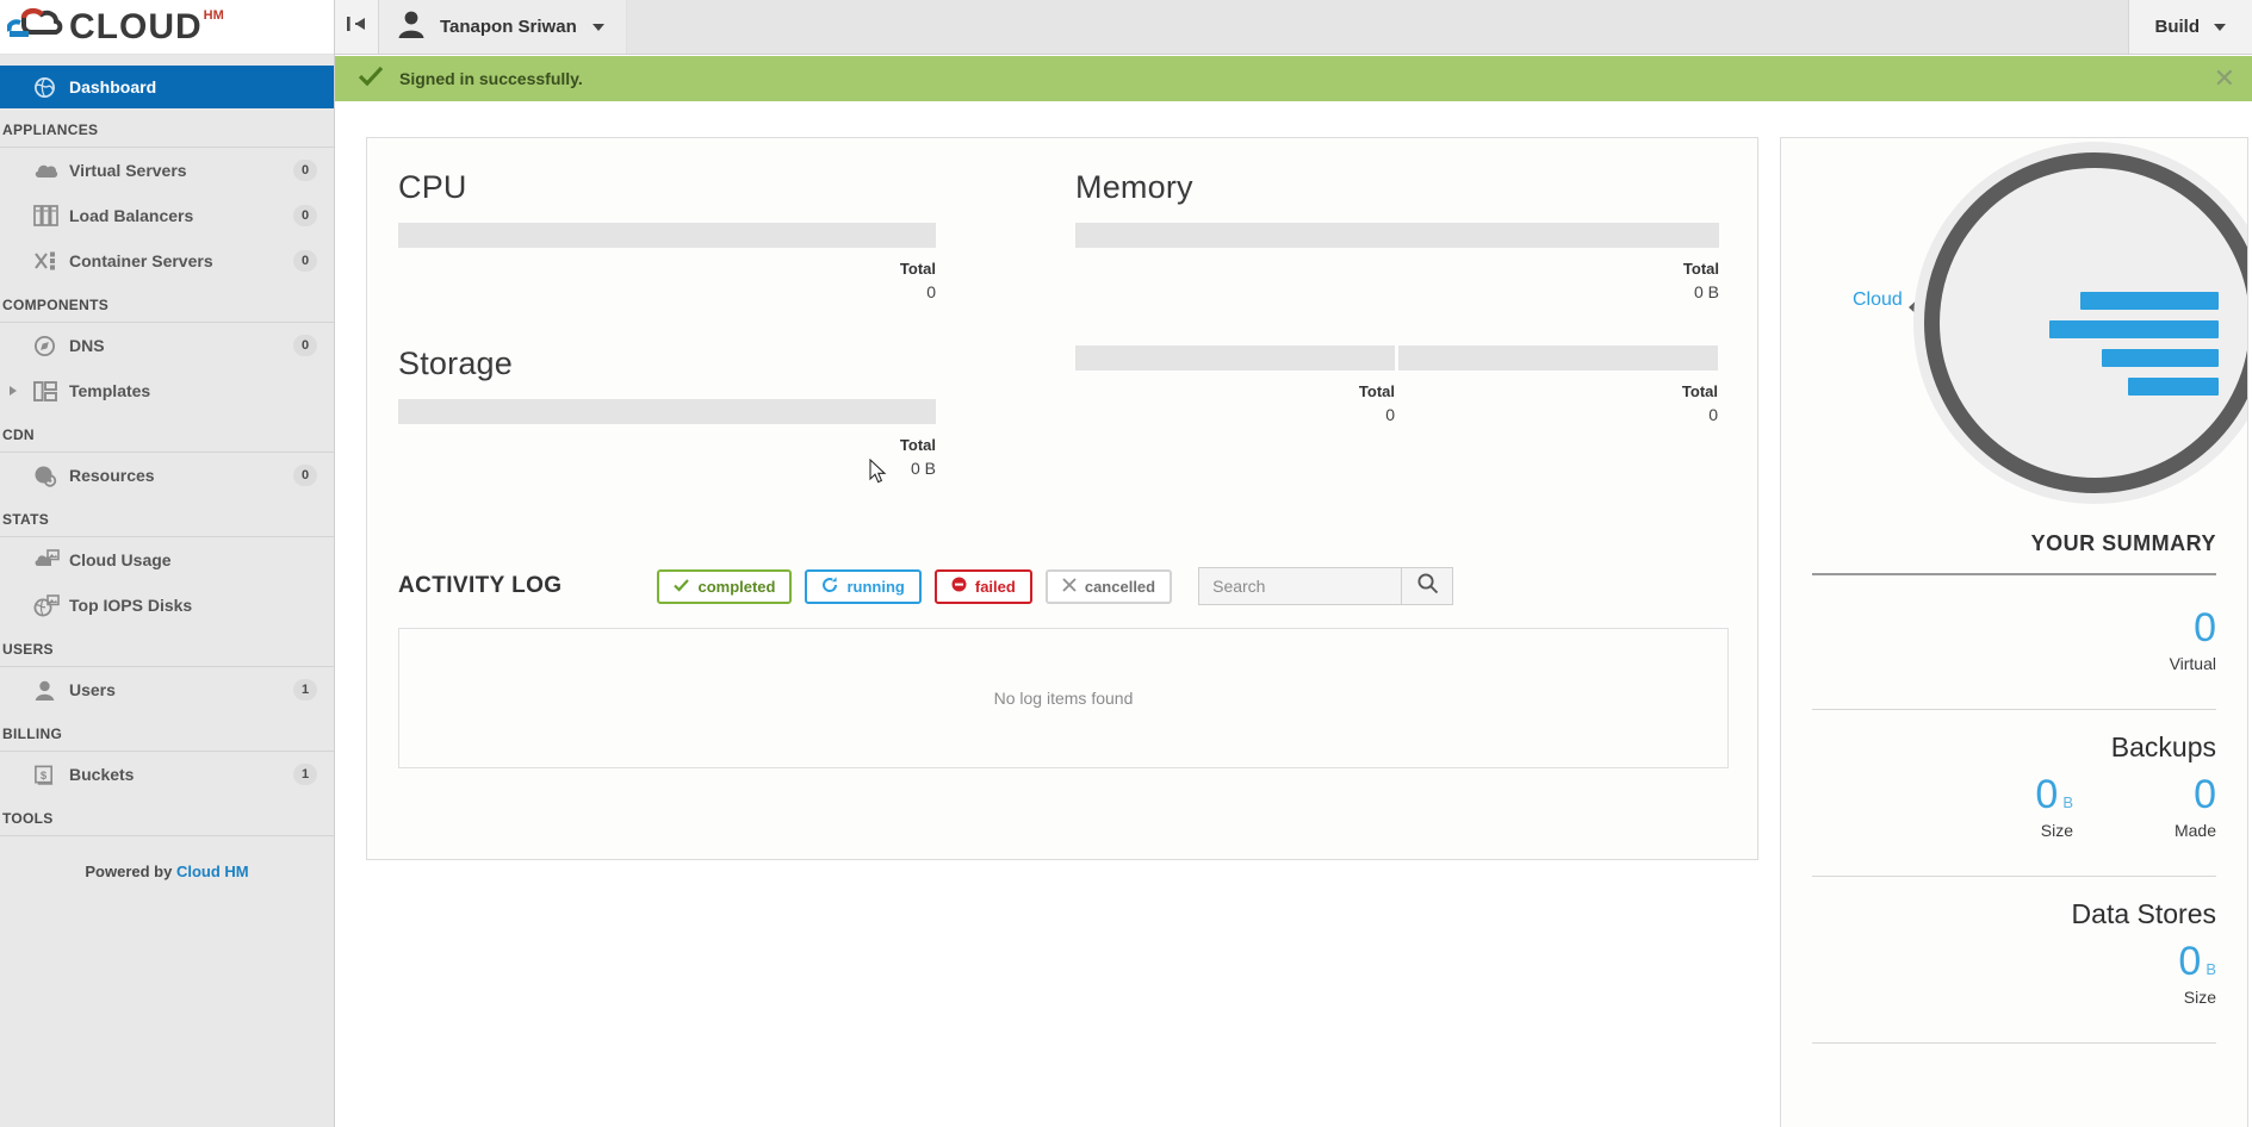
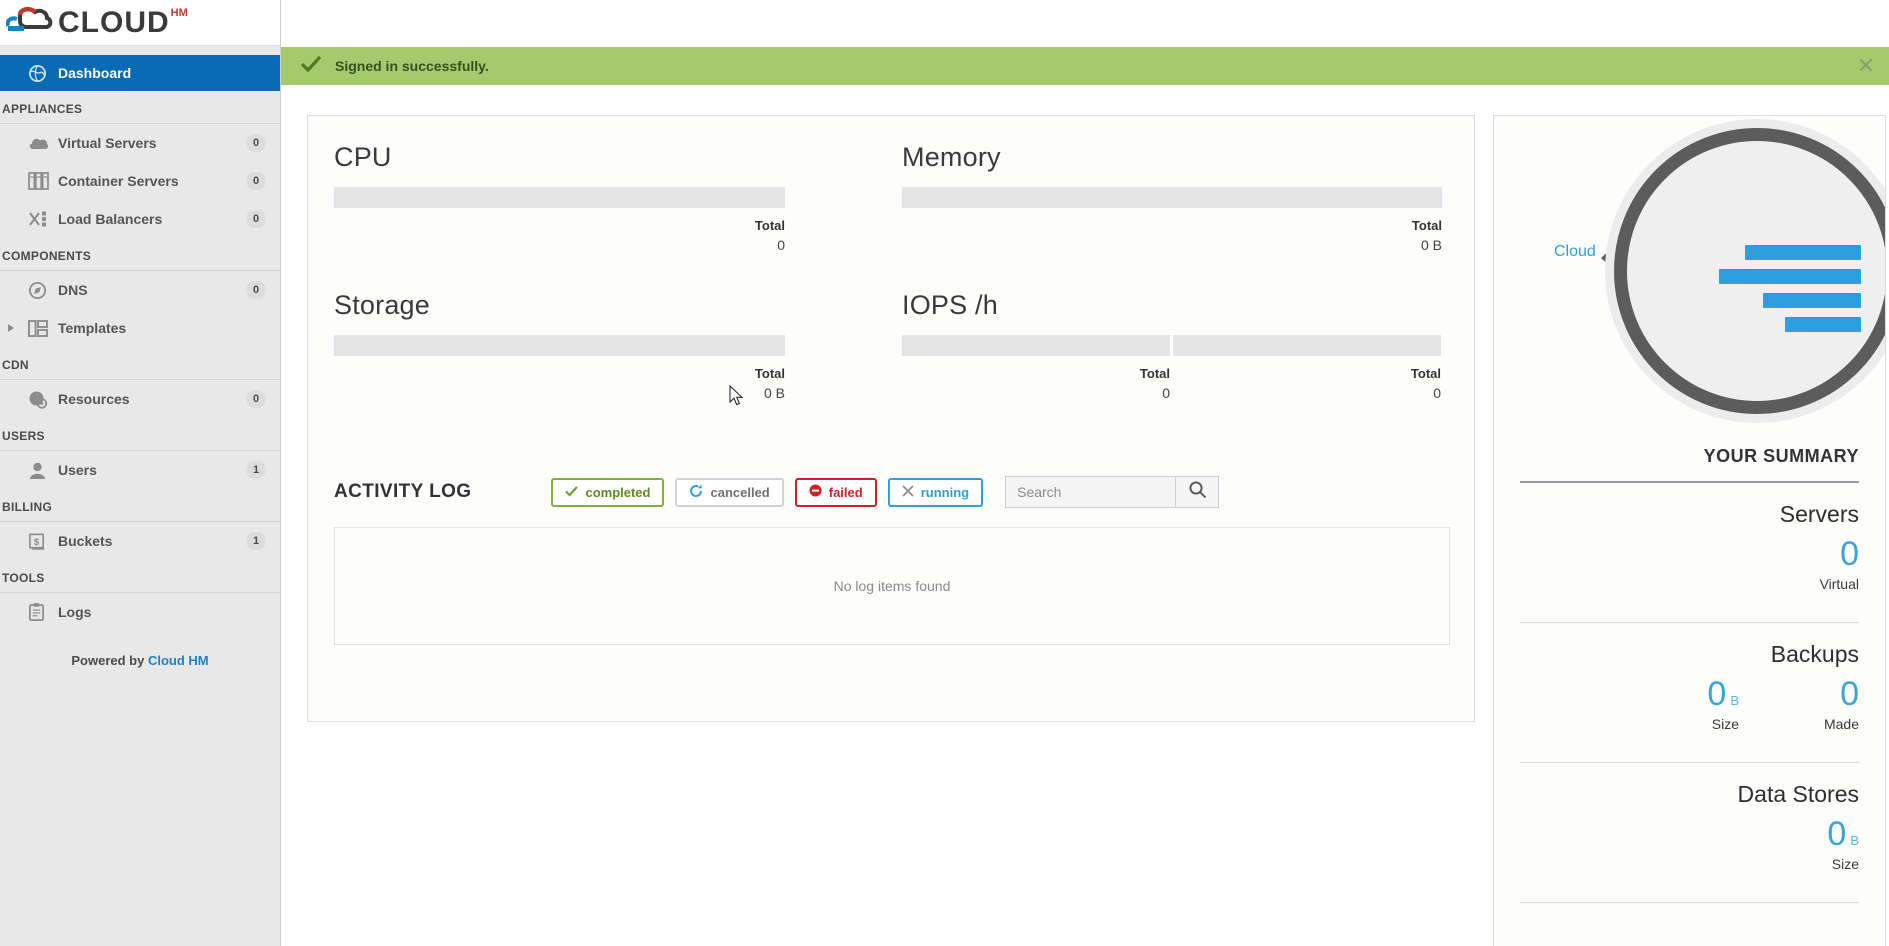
  CLOUD
  HM
  Dashboard
  APPLIANCES
  Virtual Servers
  0
- Load Balancers
+ Container Servers
  0
- Container Servers
+ Load Balancers
  0
  COMPONENTS
  DNS
  0
  Templates
  CDN
  Resources
  0
- STATS
- Cloud Usage
- Top IOPS Disks
  USERS
  Users
  1
  BILLING
  $
  Buckets
  1
  TOOLS
+ Logs
  Powered by Cloud HM
- Tanapon Sriwan
- Build
  Signed in successfully.
  ✕
  CPU
  Total
  0
  Memory
  Total
  0 B
  Storage
  Total
  0 B
+ IOPS /h
  Total
  0
  Total
  0
  ACTIVITY LOG
  completed
- running
+ cancelled
  failed
- cancelled
+ running
  Search
  No log items found
  Cloud
  YOUR SUMMARY
+ Servers
  0
  Virtual
  Backups
  0 B
  Size
  0
  Made
  Data Stores
  0 B
  Size
